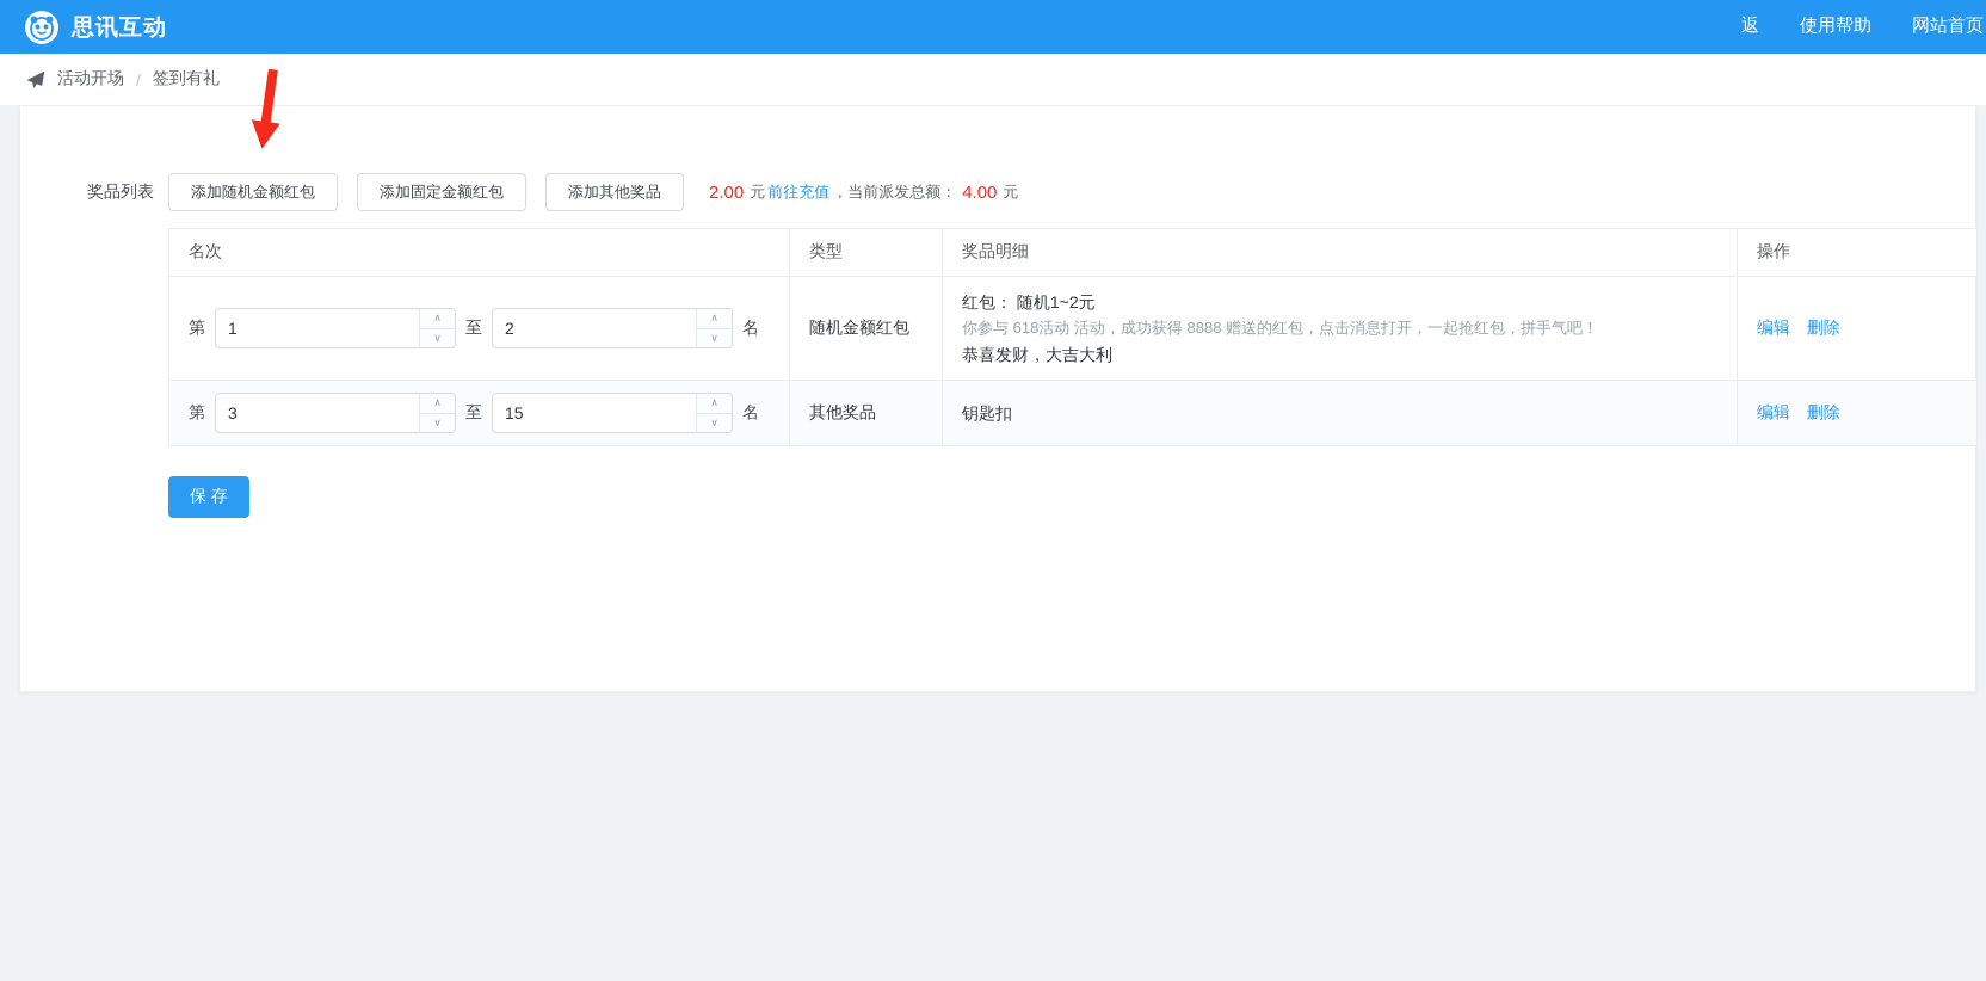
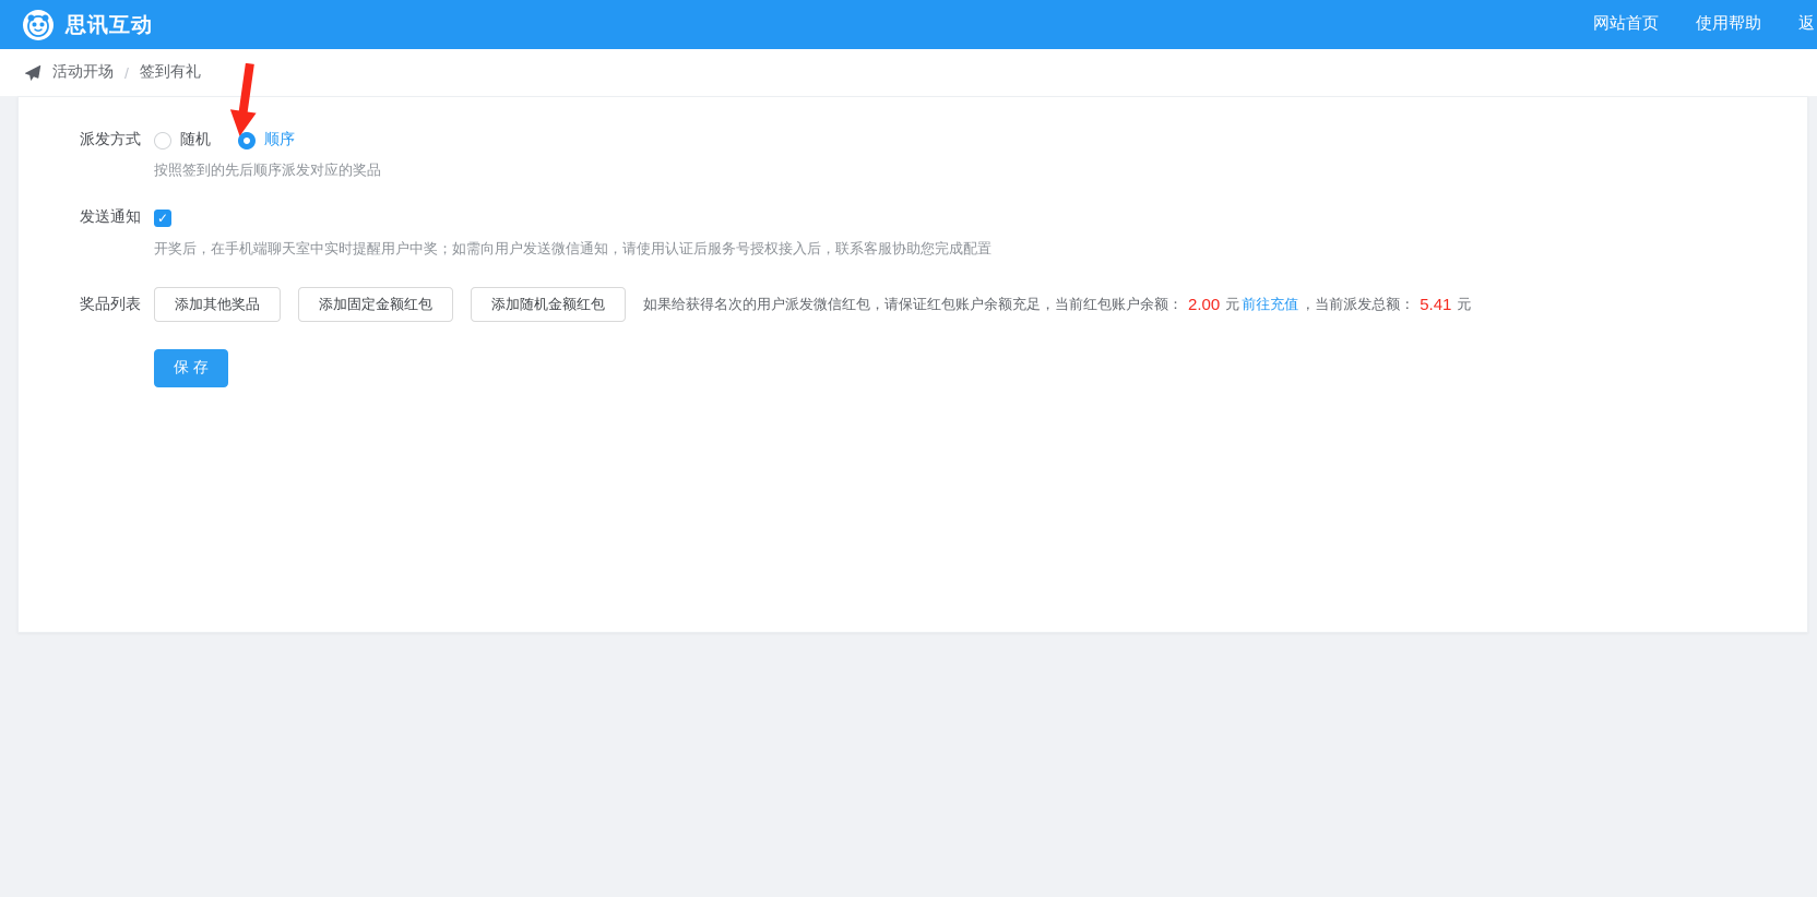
  思讯互动
- 返
+ 网站首页
  使用帮助
- 网站首页
+ 返
  活动开场
  /
  签到有礼
+ 派发方式
+ 随机
+ 顺序
+ 按照签到的先后顺序派发对应的奖品
+ 发送通知
+ ✓
+ 开奖后，在手机端聊天室中实时提醒用户中奖；如需向用户发送微信通知，请使用认证后服务号授权接入后，联系客服协助您完成配置
  奖品列表
- 添加随机金额红包
+ 添加其他奖品
  添加固定金额红包
- 添加其他奖品
+ 添加随机金额红包
+ 如果给获得名次的用户派发微信红包，请保证红包账户余额充足，当前红包账户余额：
  2.00
  元
  前往充值
  ，当前派发总额：
- 4.00
+ 5.41
  元
- 名次	类型	奖品明细	操作
- 第 1 ∧ ∨ 至 2 ∧ ∨ 名	随机金额红包	红包： 随机1~2元 你参与 618活动 活动，成功获得 8888 赠送的红包，点击消息打开，一起抢红包，拼手气吧！ 恭喜发财，大吉大利	编辑 删除
- 第 3 ∧ ∨ 至 15 ∧ ∨ 名	其他奖品	钥匙扣	编辑 删除
  保 存
